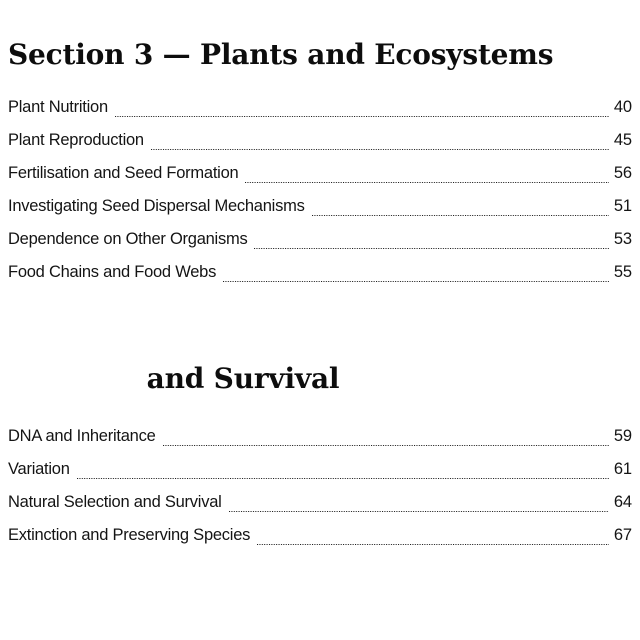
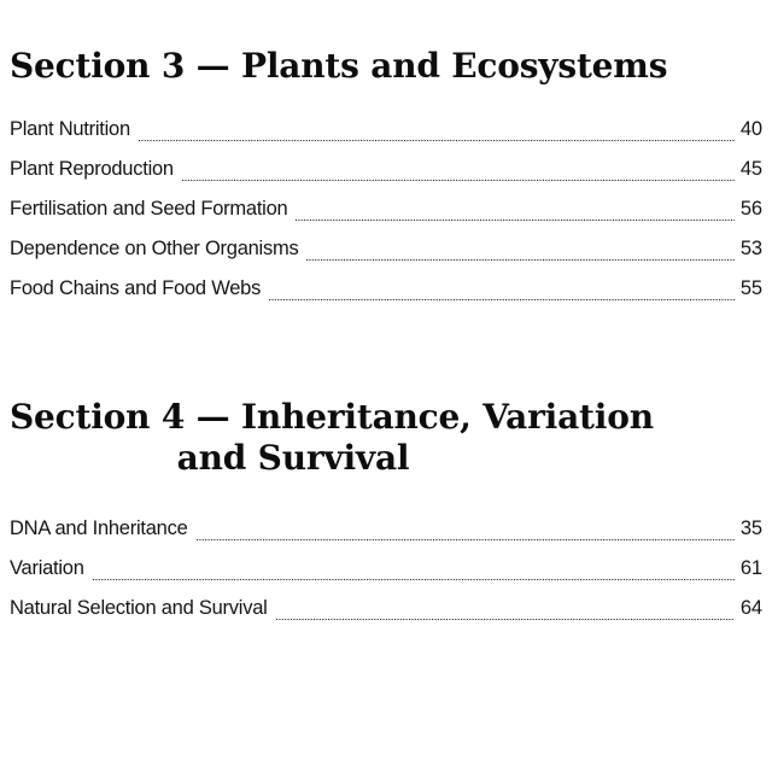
  Section 3 — Plants and Ecosystems
  Plant Nutrition
  40
  Plant Reproduction
  45
  Fertilisation and Seed Formation
  56
- Investigating Seed Dispersal Mechanisms
- 51
  Dependence on Other Organisms
  53
  Food Chains and Food Webs
  55
+ Section 4 — Inheritance, Variation
  and Survival
  DNA and Inheritance
- 59
+ 35
  Variation
  61
  Natural Selection and Survival
  64
- Extinction and Preserving Species
- 67
